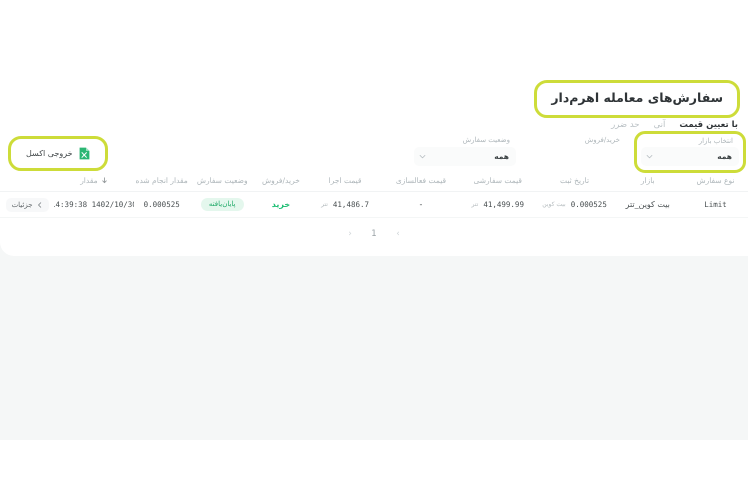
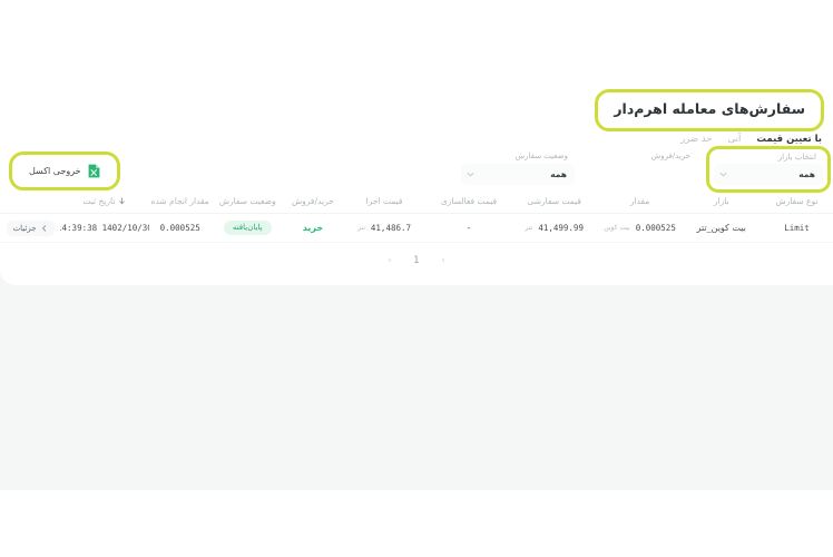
  سفارش‌های معامله اهرم‌دار
  با تعیین قیمت
  آنی
  حد ضرر
  انتخاب بازار
  همه
  خرید/فروش
  وضعیت سفارش
  همه
  خروجی اکسل
  نوع سفارش
  بازار
- تاریخ ثبت
+ مقدار
  قیمت سفارشی
  قیمت فعالسازی
  قیمت اجرا
  خرید/فروش
  وضعیت سفارش
  مقدار انجام شده
- مقدار
+ تاریخ ثبت
  Limit
  بیت کوین_تتر
  0.000525
  41,499.99
  -
  41,486.7
  خرید
  پایان‌یافته
  0.000525
  1402/10/3 14:39:38
  جزئیات
  ›
  1
  ‹
